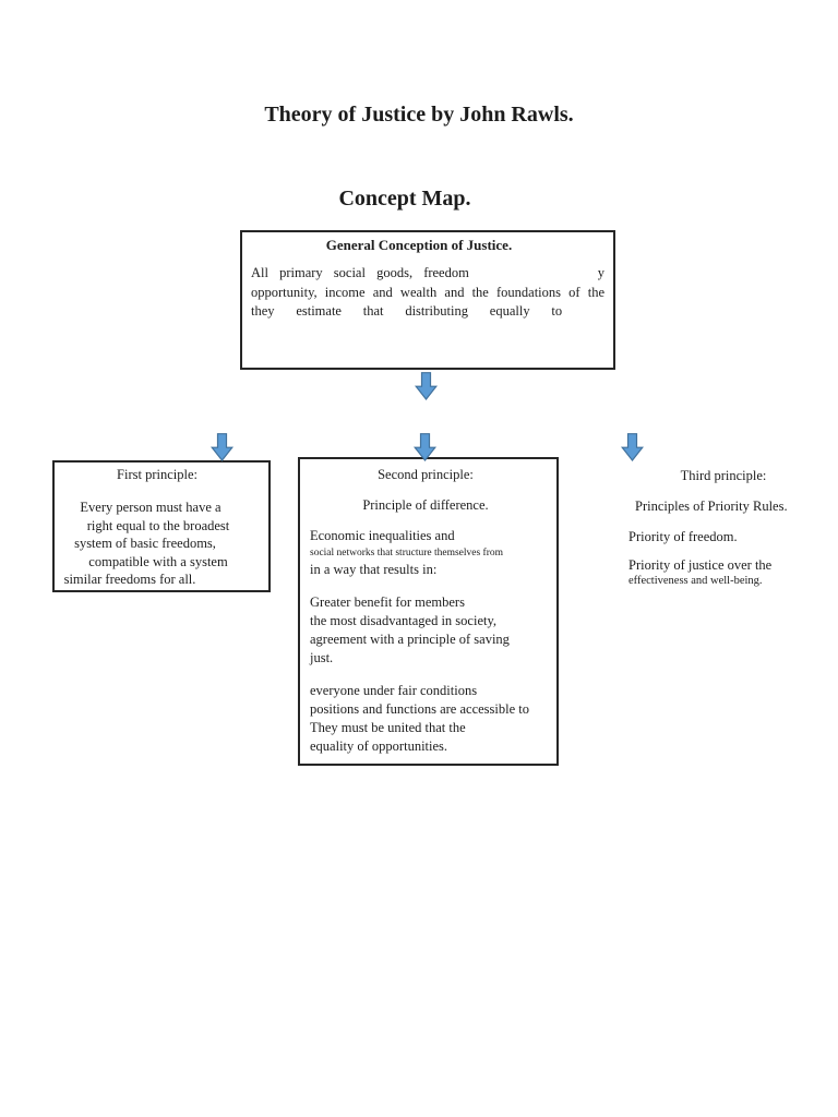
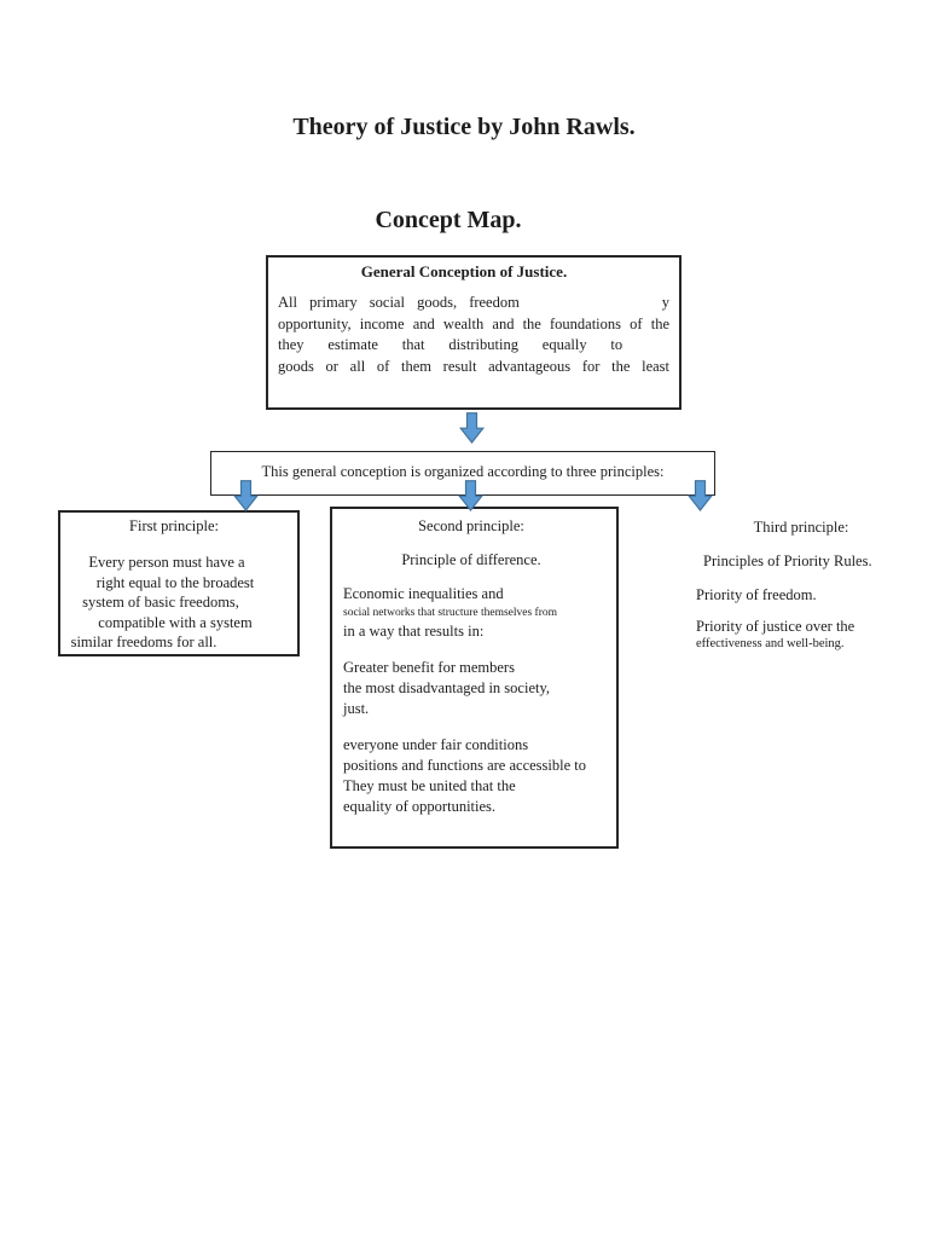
  Theory of Justice by John Rawls.
  Concept Map.
  General Conception of Justice.
  All primary social goods, freedom
  y
  opportunity, income and wealth and the foundations of the
  they estimate that distributing equally to
+ goods or all of them result advantageous for the least
+ This general conception is organized according to three principles:
  First principle:
  Every person must have a
  right equal to the broadest
  system of basic freedoms,
  compatible with a system
  similar freedoms for all.
  Second principle:
  Principle of difference.
  Economic inequalities and
  social networks that structure themselves from
  in a way that results in:
  Greater benefit for members
  the most disadvantaged in society,
- agreement with a principle of saving
  just.
  everyone under fair conditions
  positions and functions are accessible to
  They must be united that the
  equality of opportunities.
  Third principle:
  Principles of Priority Rules.
  Priority of freedom.
  Priority of justice over the
  effectiveness and well-being.
